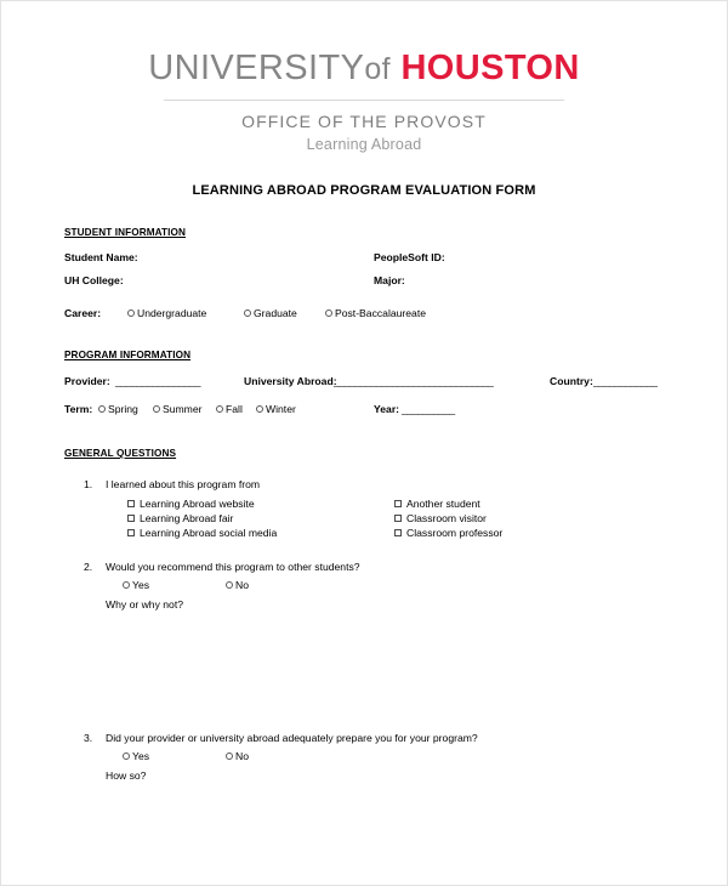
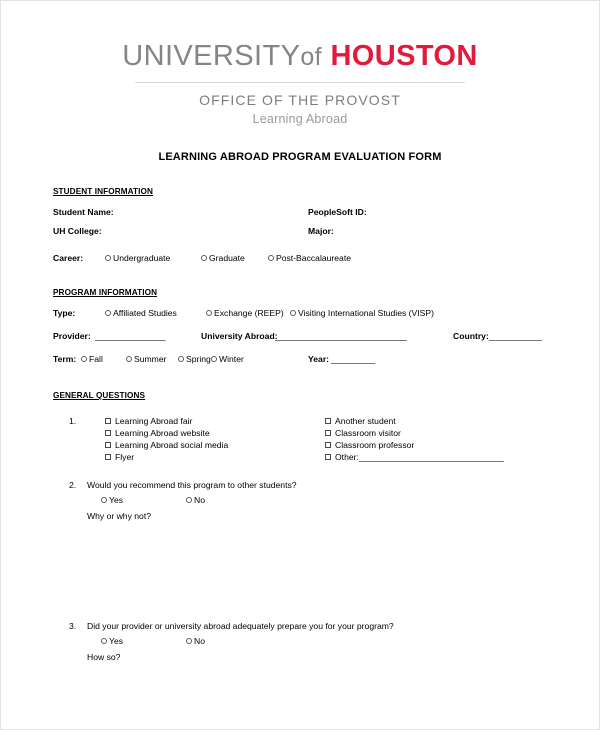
  UNIVERSITYof HOUSTON
  OFFICE OF THE PROVOST
  Learning Abroad
  LEARNING ABROAD PROGRAM EVALUATION FORM
  STUDENT INFORMATION
  Student Name:
  PeopleSoft ID:
  UH College:
  Major:
  Career:
  Undergraduate
  Graduate
  Post-Baccalaureate
  PROGRAM INFORMATION
+ Type:
+ Affiliated Studies
+ Exchange (REEP)
+ Visiting International Studies (VISP)
  Provider:
  ________________
  University Abroad:
  ______________________________
  Country:
  ____________
  Term:
- Spring
+ Fall
  Summer
- Fall
+ Spring
  Winter
  Year:
  __________
  GENERAL QUESTIONS
  1.
- I learned about this program from
- Learning Abroad website
+ Learning Abroad fair
  Another student
- Learning Abroad fair
+ Learning Abroad website
  Classroom visitor
  Learning Abroad social media
  Classroom professor
+ Flyer
+ Other:_________________________________
  2.
  Would you recommend this program to other students?
  Yes
  No
  Why or why not?
  3.
  Did your provider or university abroad adequately prepare you for your program?
  Yes
  No
  How so?
